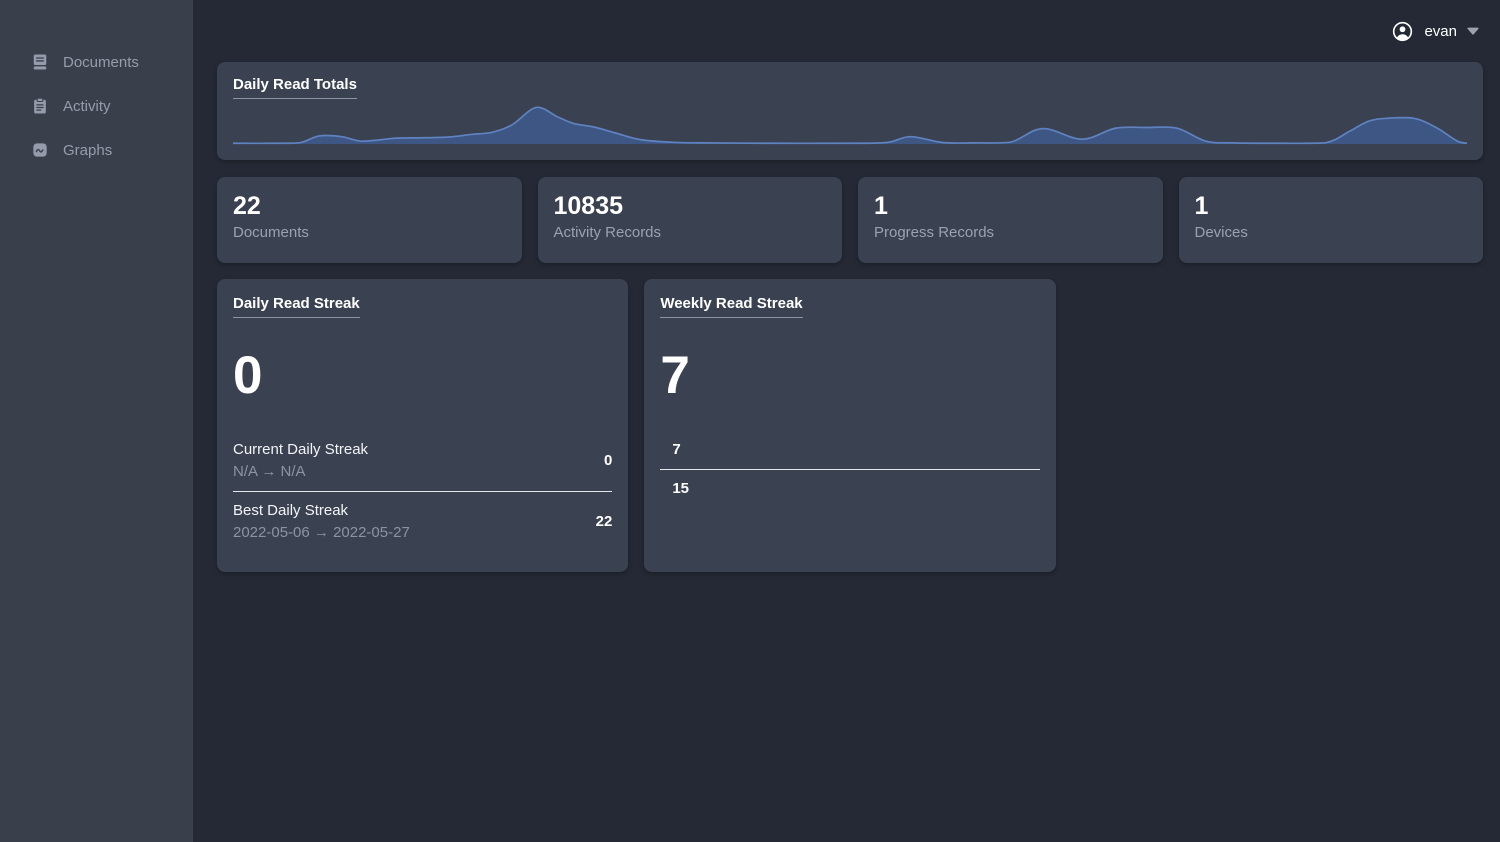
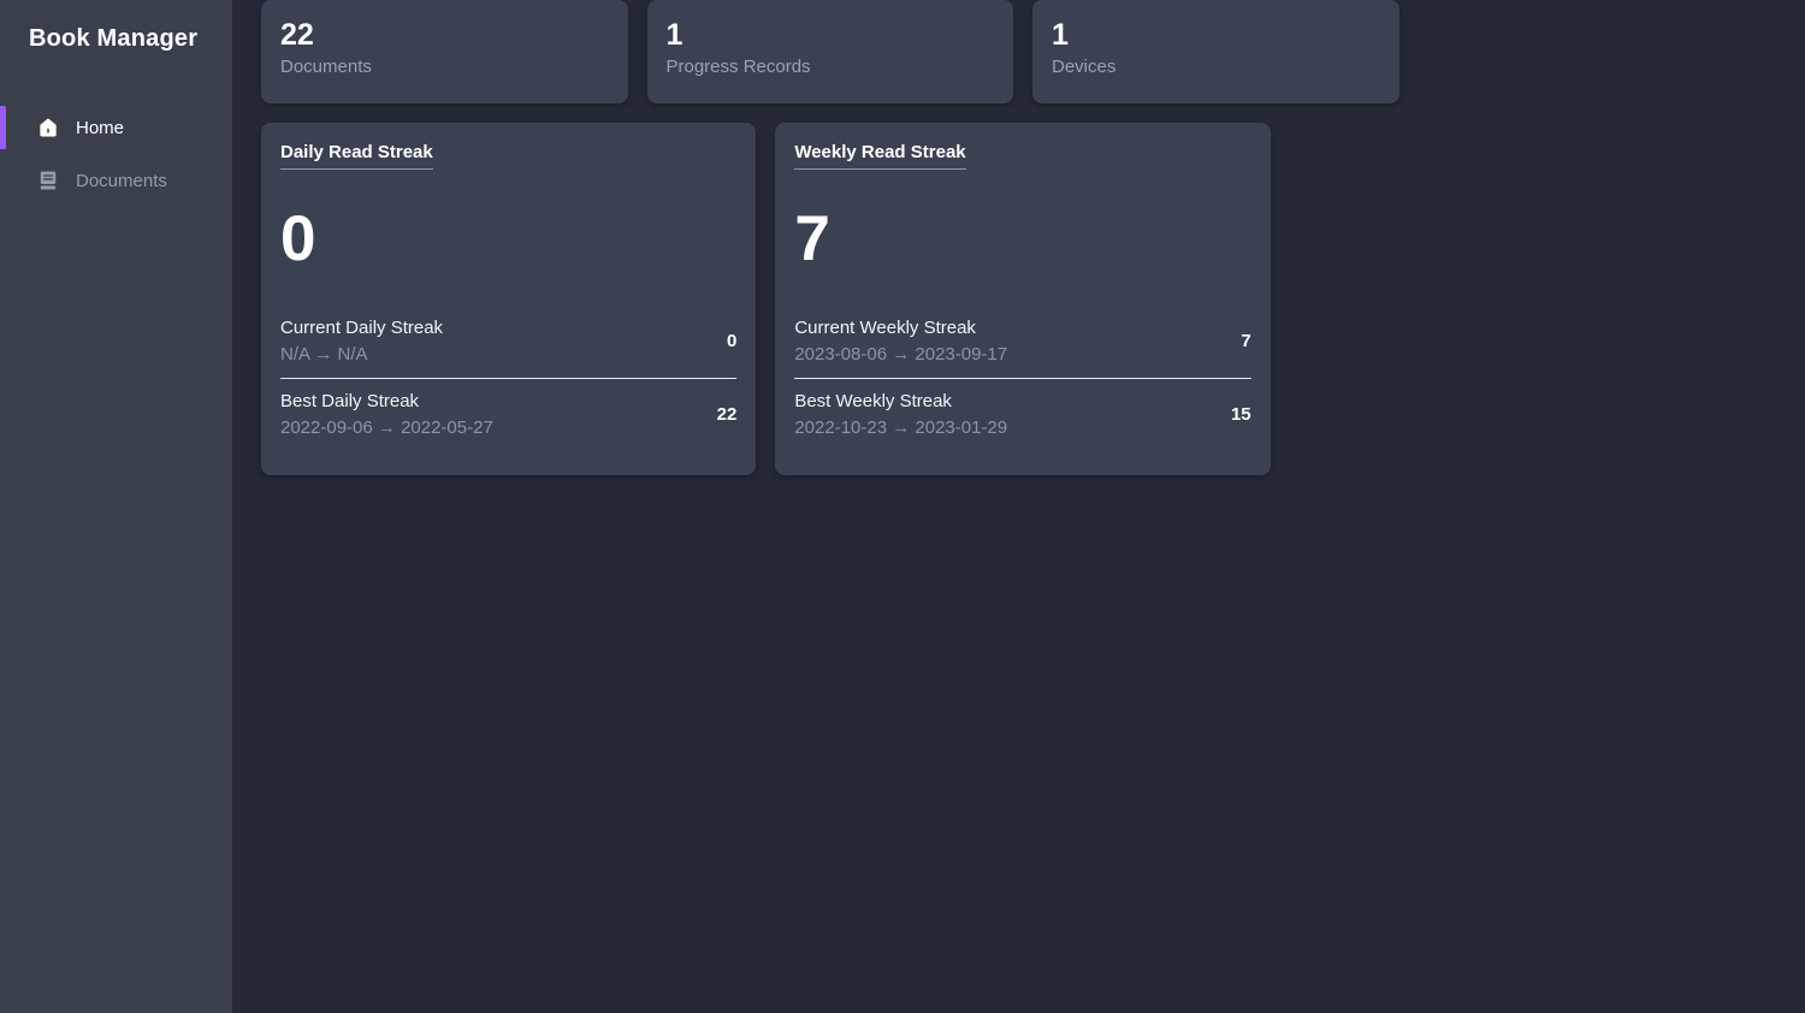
+ Book Manager
+ Home
  Documents
- Activity
- Graphs
- evan
- Daily Read Totals
  22
  Documents
- 10835
- Activity Records
  1
  Progress Records
  1
  Devices
  Daily Read Streak
  0
  Current Daily Streak
  N/A → N/A
  0
  Best Daily Streak
- 2022-05-06 → 2022-05-27
+ 2022-09-06 → 2022-05-27
  22
  Weekly Read Streak
  7
+ Current Weekly Streak
+ 2023-08-06 → 2023-09-17
  7
+ Best Weekly Streak
+ 2022-10-23 → 2023-01-29
  15
